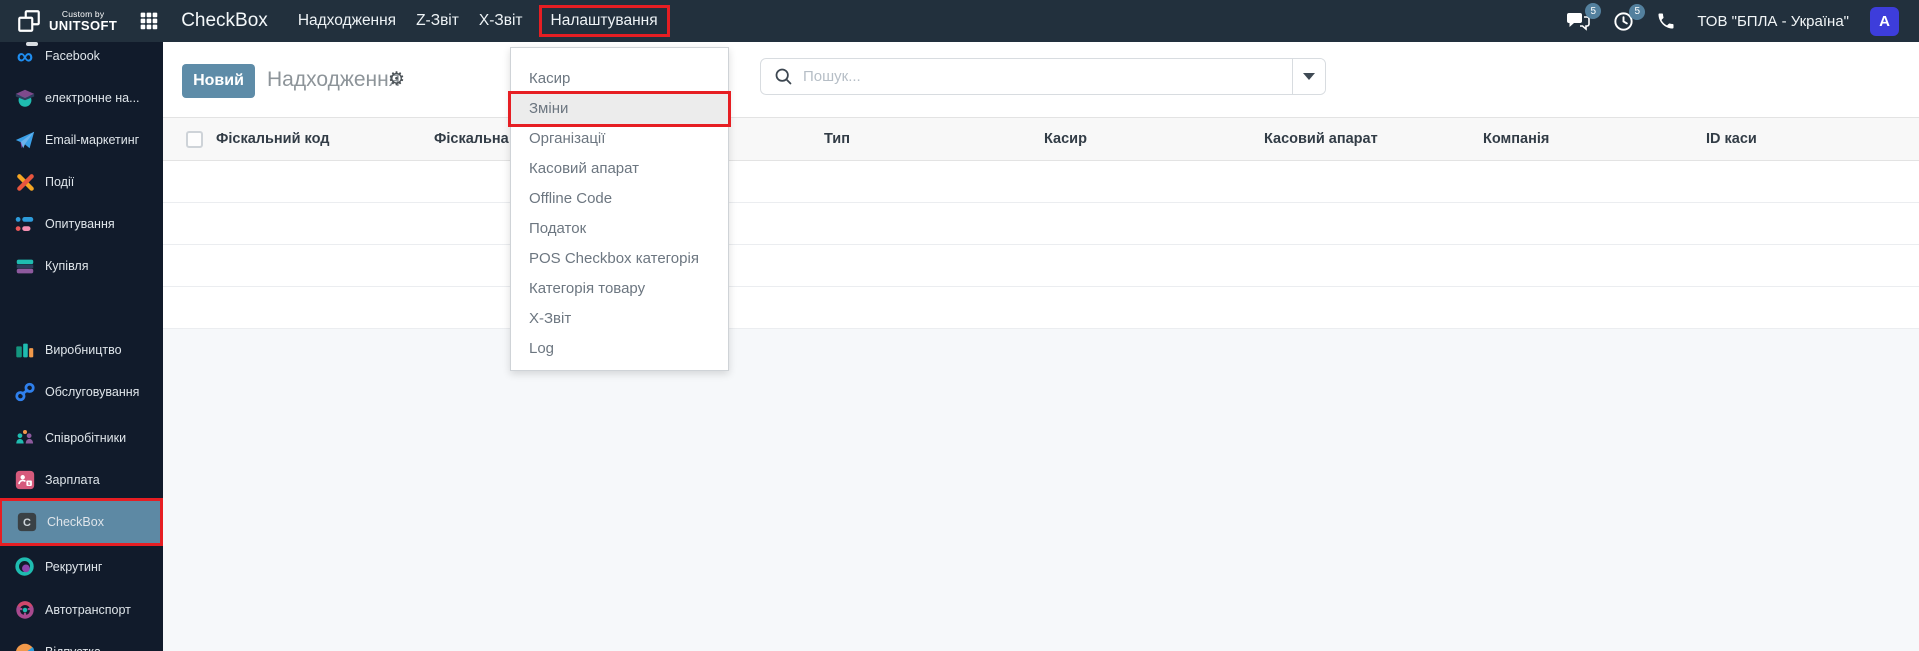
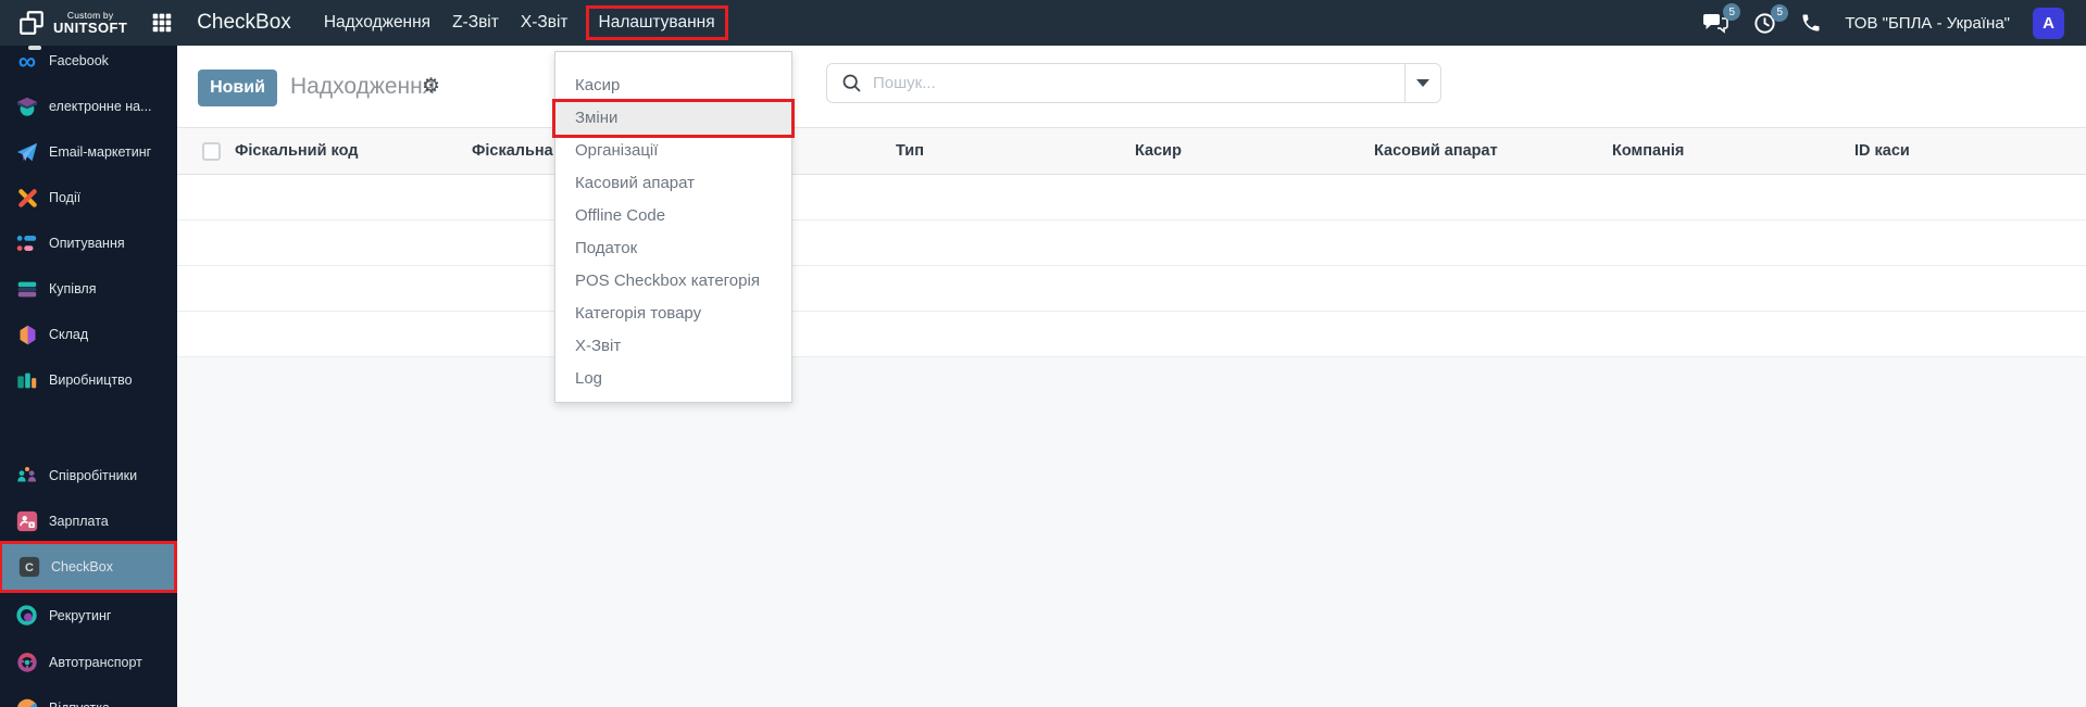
  Custom by
  UNITSOFT
  CheckBox
  Надходження
  Z-Звіт
  Х-Звіт
  Налаштування
  5
  5
  ТОВ "БПЛА - Україна"
  A
  ∞
  Facebook
  електронне на...
  Email-маркетинг
  Події
  Опитування
  Купівля
+ Склад
  Виробництво
- Обслуговування
  Співробітники
  Зарплата
  C
  CheckBox
  Рекрутинг
  Автотранспорт
  Новий
  Надходження
  ⚙
  Пошук...
  Фіскальний код
  Фіскальна
  Тип
  Касир
  Касовий апарат
  Компанія
  ID каси
  Касир
  Зміни
  Організації
  Касовий апарат
  Offline Code
  Податок
  POS Checkbox категорія
  Категорія товару
  X-Звіт
  Log
